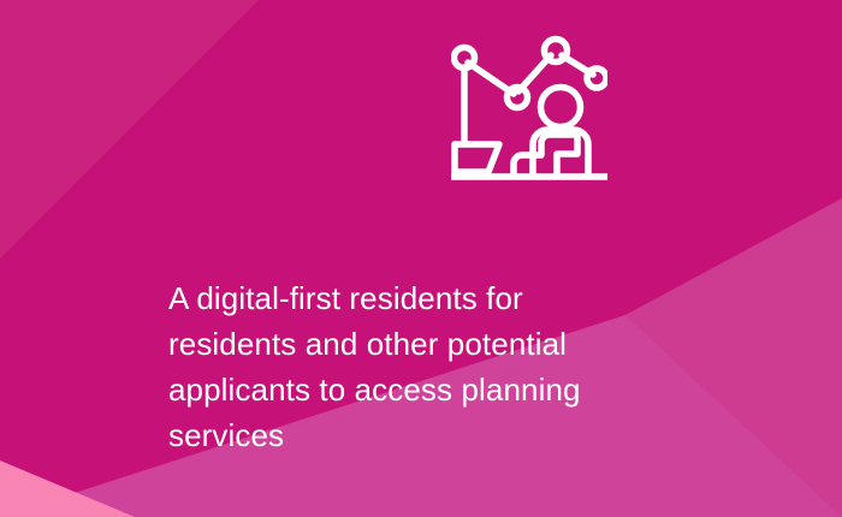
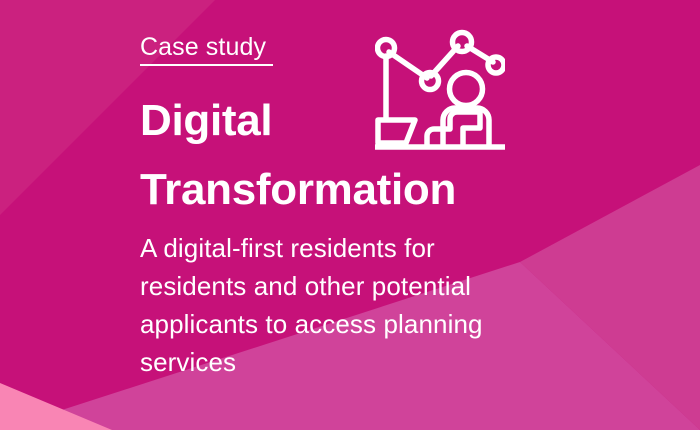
+ Case study
+ Digital
+ Transformation
  A digital-first residents for residents and other potential applicants to access planning services
